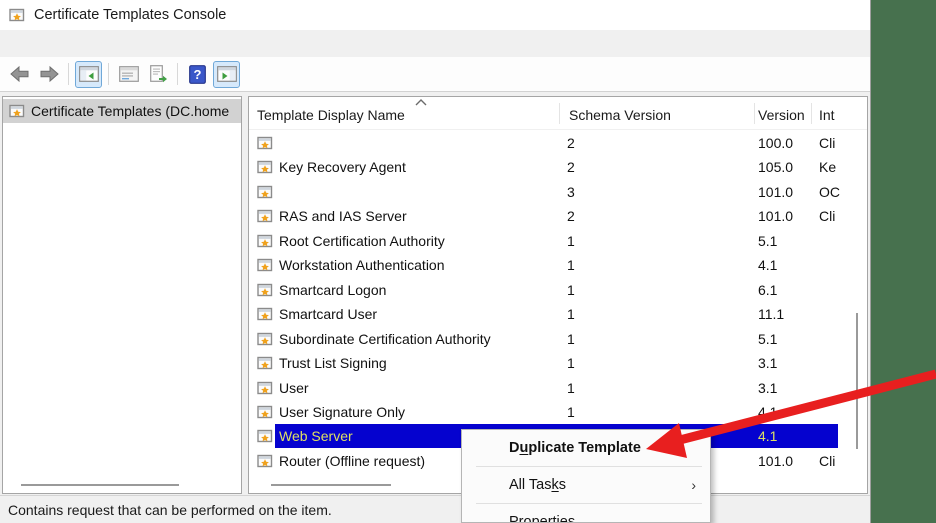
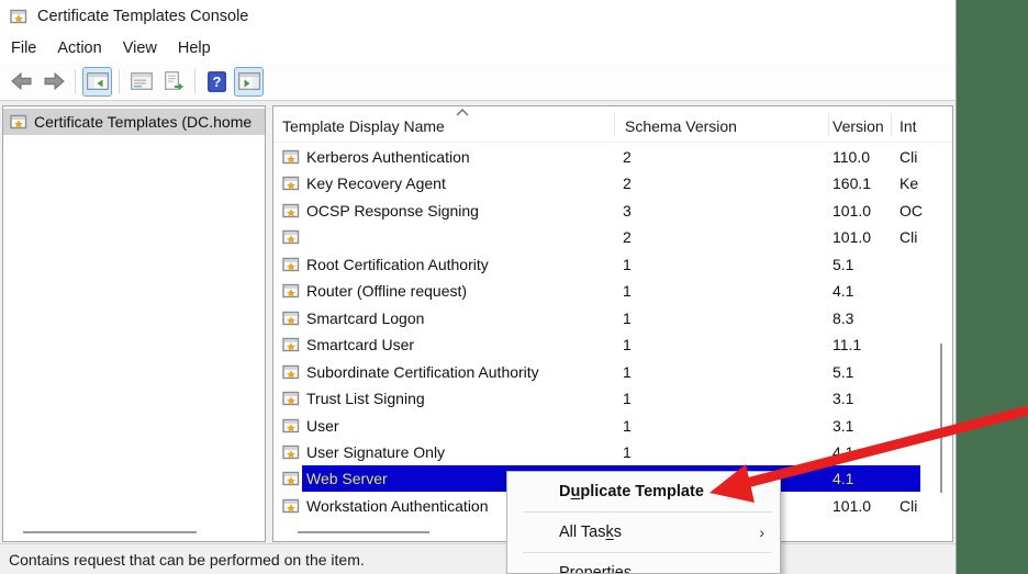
  Certificate Templates Console
+ File
+ Action
+ View
+ Help
  ?
  Certificate Templates (DC.home
  Template Display Name
  Schema Version
  Version
  Int
+ Kerberos Authentication
  2
- 100.0
+ 110.0
  Cli
  Key Recovery Agent
  2
- 105.0
+ 160.1
  Ke
+ OCSP Response Signing
  3
  101.0
  OC
- RAS and IAS Server
  2
  101.0
  Cli
  Root Certification Authority
  1
  5.1
- Workstation Authentication
+ Router (Offline request)
  1
  4.1
  Smartcard Logon
  1
- 6.1
+ 8.3
  Smartcard User
  1
  11.1
  Subordinate Certification Authority
  1
  5.1
  Trust List Signing
  1
  3.1
  User
  1
  3.1
  User Signature Only
  1
  Web Server
  4.1
- Router (Offline request)
+ Workstation Authentication
  101.0
  Cli
  Contains request that can be performed on the item.
  Duplicate Template
  All Tasks
  ›
